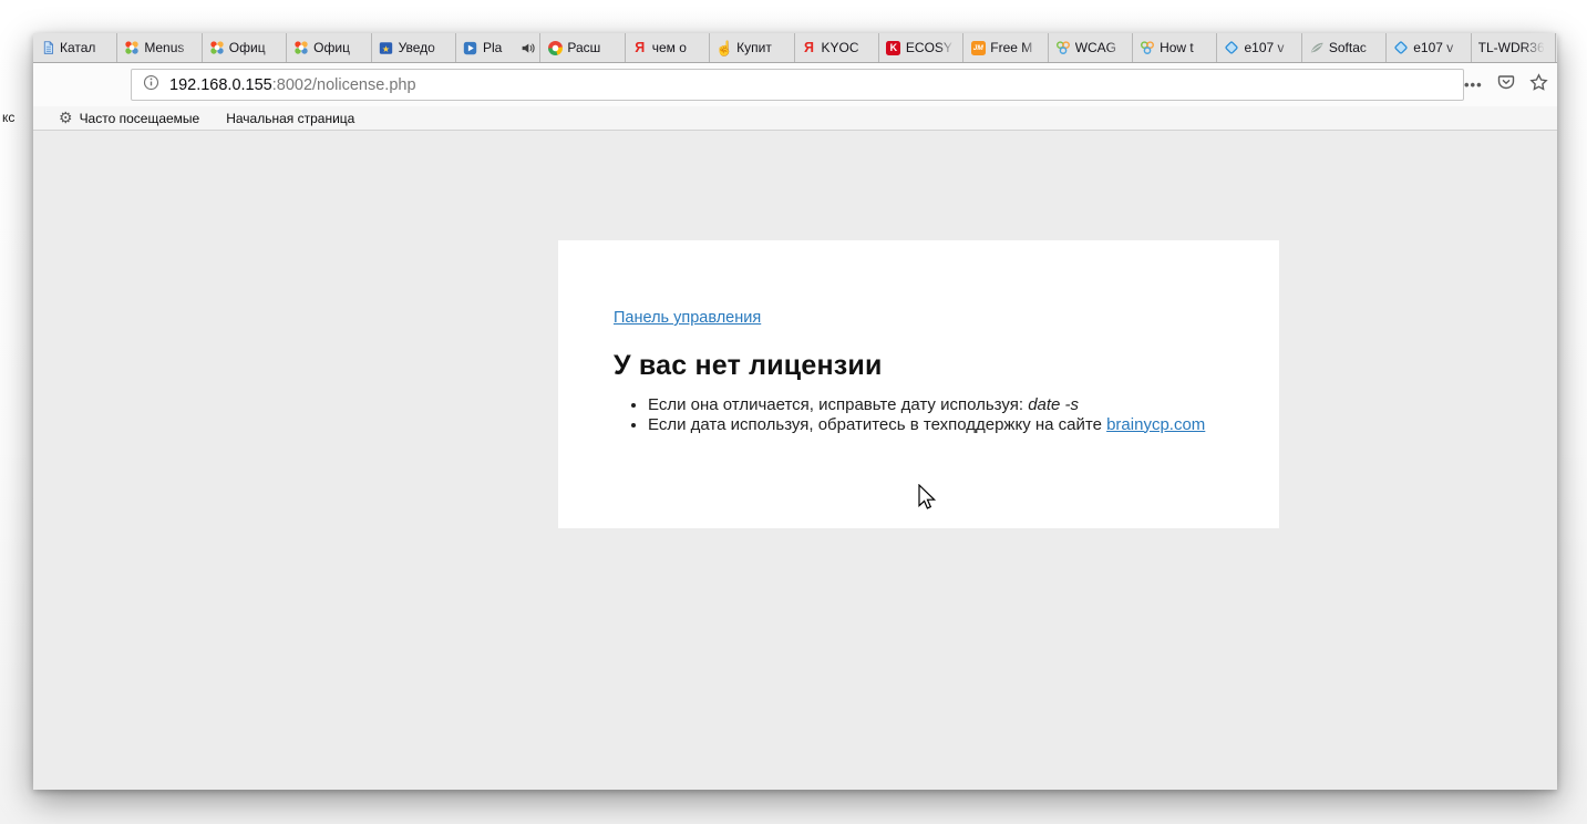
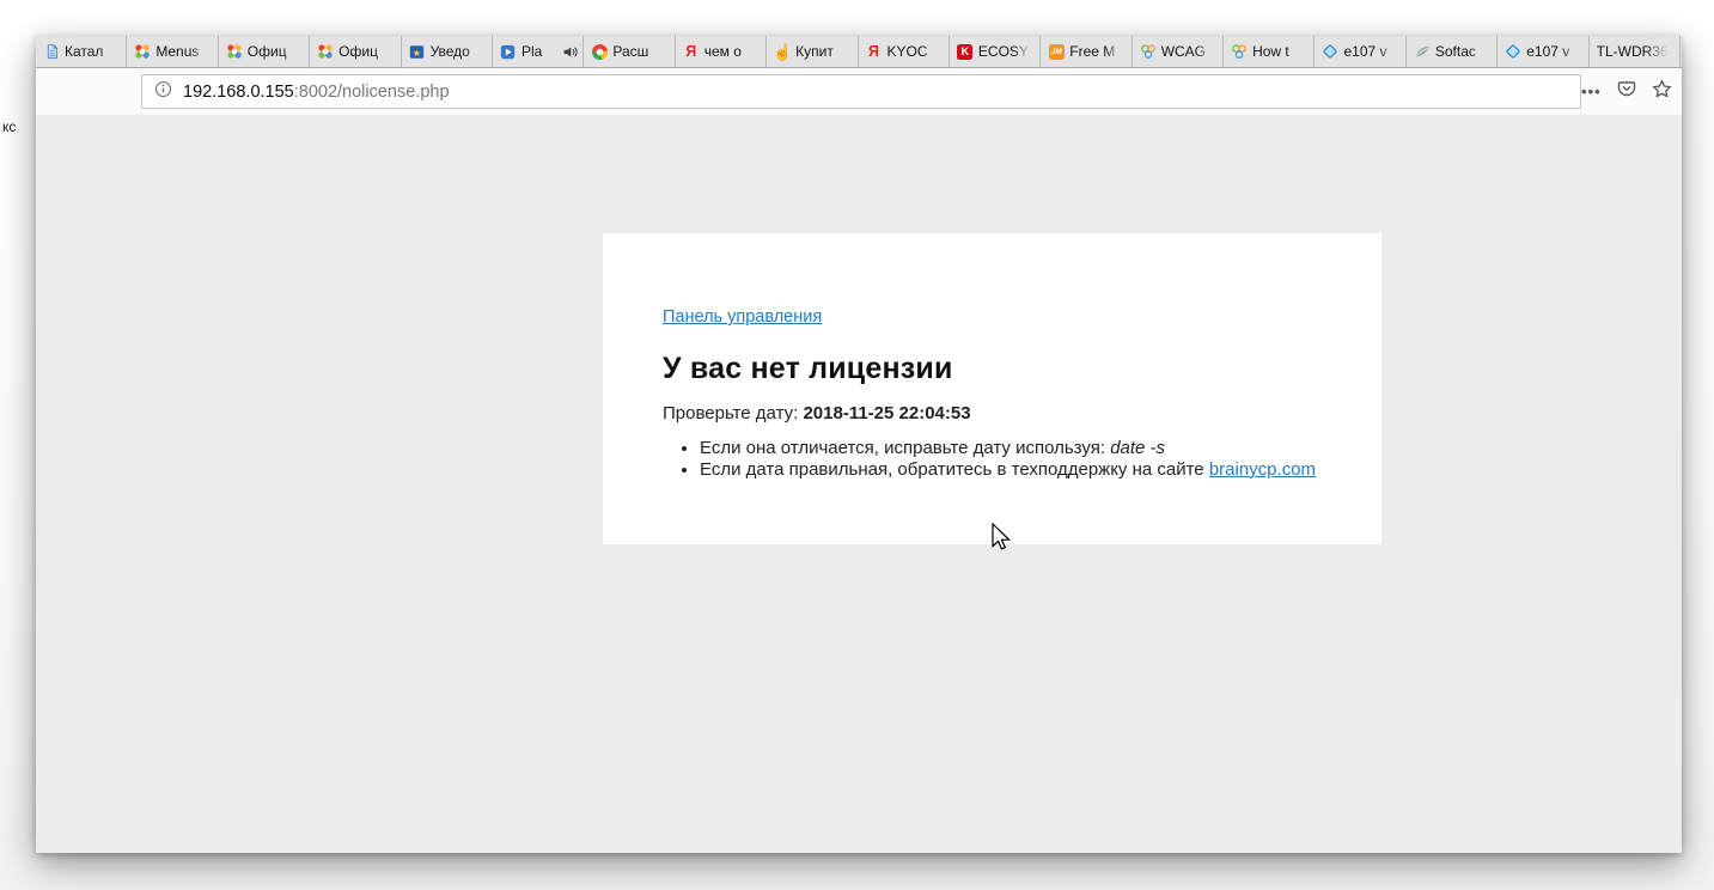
  кс
  Катал
  Menus
  Офиц
  Офиц
  ★
  Уведо
  Pla
  Расш
  Я
  чем о
  ☝
  Купит
  Я
  KYOC
  K
  ECOSY
  Free M
  WCAG
  How t
  e107 v
  Softac
  e107 v
  TL-WDR36
  192.168.0.155:8002/nolicense.php
  •••
- ⚙
- Часто посещаемые
- Начальная страница
  Панель управления
  У вас нет лицензии
+ Проверьте дату: 2018-11-25 22:04:53
  Если она отличается, исправьте дату используя: date -s
- Если дата используя, обратитесь в техподдержку на сайте brainycp.com
+ Если дата правильная, обратитесь в техподдержку на сайте brainycp.com
